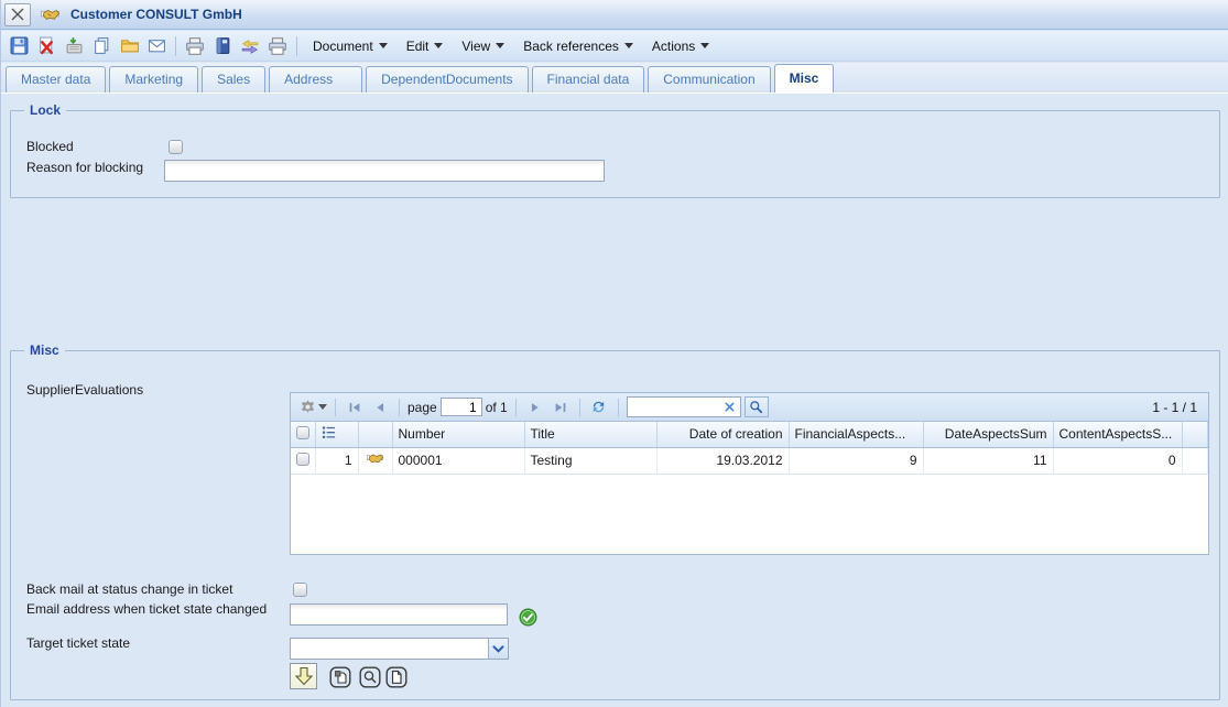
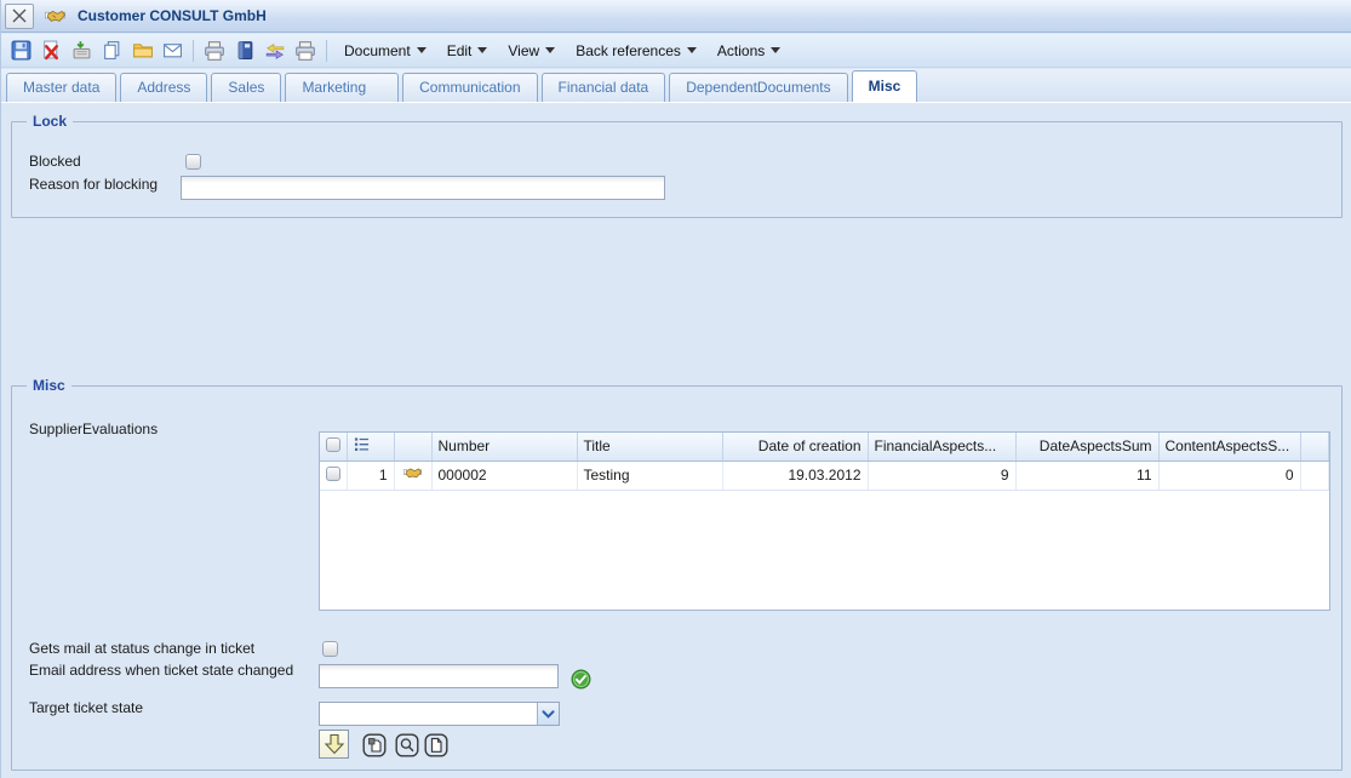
  Customer CONSULT GmbH
  Document
  Edit
  View
  Back references
  Actions
  Master data
- Marketing
+ Address
  Sales
- Address
+ Marketing
- DependentDocuments
+ Communication
  Financial data
- Communication
+ DependentDocuments
  Misc
  Lock
  Blocked
  Reason for blocking
  Misc
  SupplierEvaluations
- page
- 1
- of 1
- 1 - 1 / 1
  			Number	Title	Date of creation	FinancialAspects...	DateAspectsSum	ContentAspectsS...
- 	1		000001	Testing	19.03.2012	9	11	0
+ 	1		000002	Testing	19.03.2012	9	11	0
- Back mail at status change in ticket
+ Gets mail at status change in ticket
  Email address when ticket state changed
  Target ticket state
